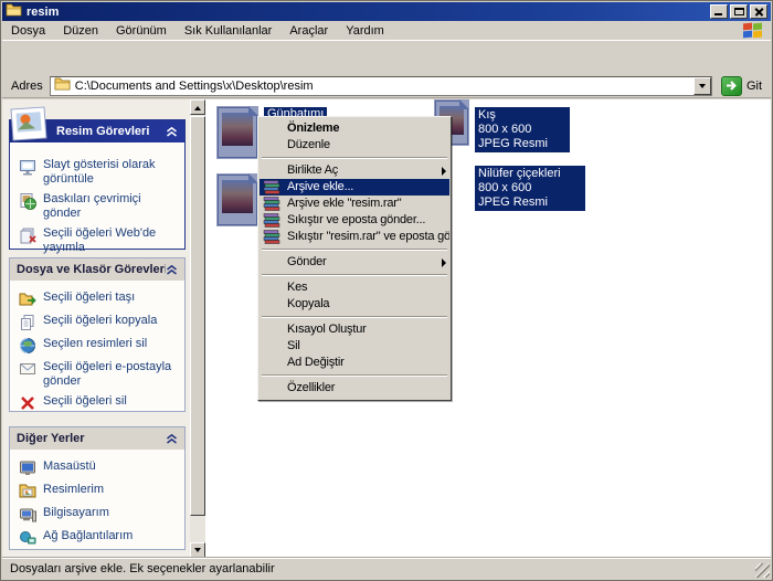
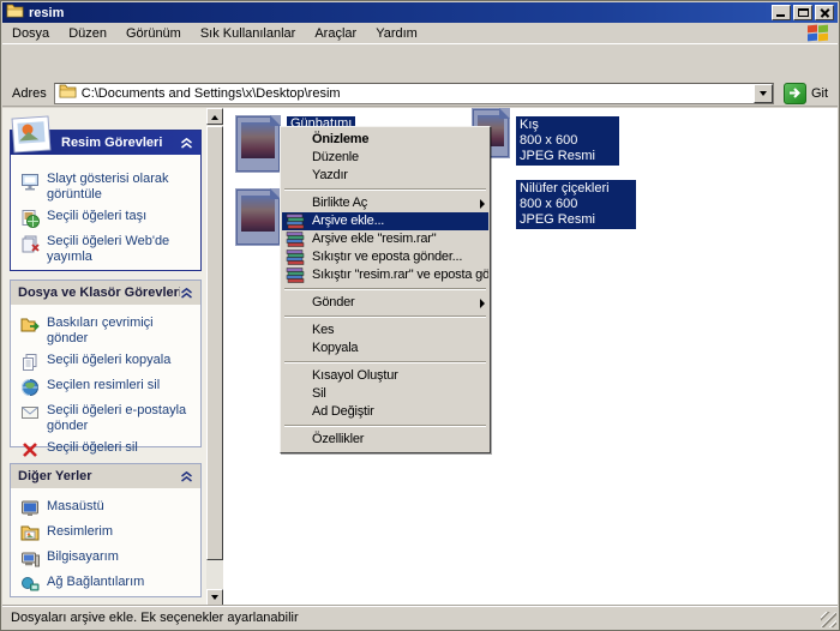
  resim
  Dosya
  Düzen
  Görünüm
  Sık Kullanılanlar
  Araçlar
  Yardım
  Adres
  C:\Documents and Settings\x\Desktop\resim
  Git
  Resim Görevleri
  Slayt gösterisi olarak görüntüle
- Baskıları çevrimiçi gönder
+ Seçili öğeleri taşı
  Seçili öğeleri Web'de yayımla
  Dosya ve Klasör Görevler
- Seçili öğeleri taşı
+ Baskıları çevrimiçi gönder
  Seçili öğeleri kopyala
  Seçilen resimleri sil
  Seçili öğeleri e-postayla gönder
  Seçili öğeleri sil
  Diğer Yerler
  Masaüstü
  Resimlerim
  Bilgisayarım
  Ağ Bağlantılarım
  Günbatımı
  Kış
  800 x 600
  JPEG Resmi
  Nilüfer çiçekleri
  800 x 600
  JPEG Resmi
  Önizleme
  Düzenle
+ Yazdır
  Birlikte Aç
  Arşive ekle...
  Arşive ekle "resim.rar"
  Sıkıştır ve eposta gönder...
  Sıkıştır "resim.rar" ve eposta gö
  Gönder
  Kes
  Kopyala
  Kısayol Oluştur
  Sil
  Ad Değiştir
  Özellikler
  Dosyaları arşive ekle. Ek seçenekler ayarlanabilir
